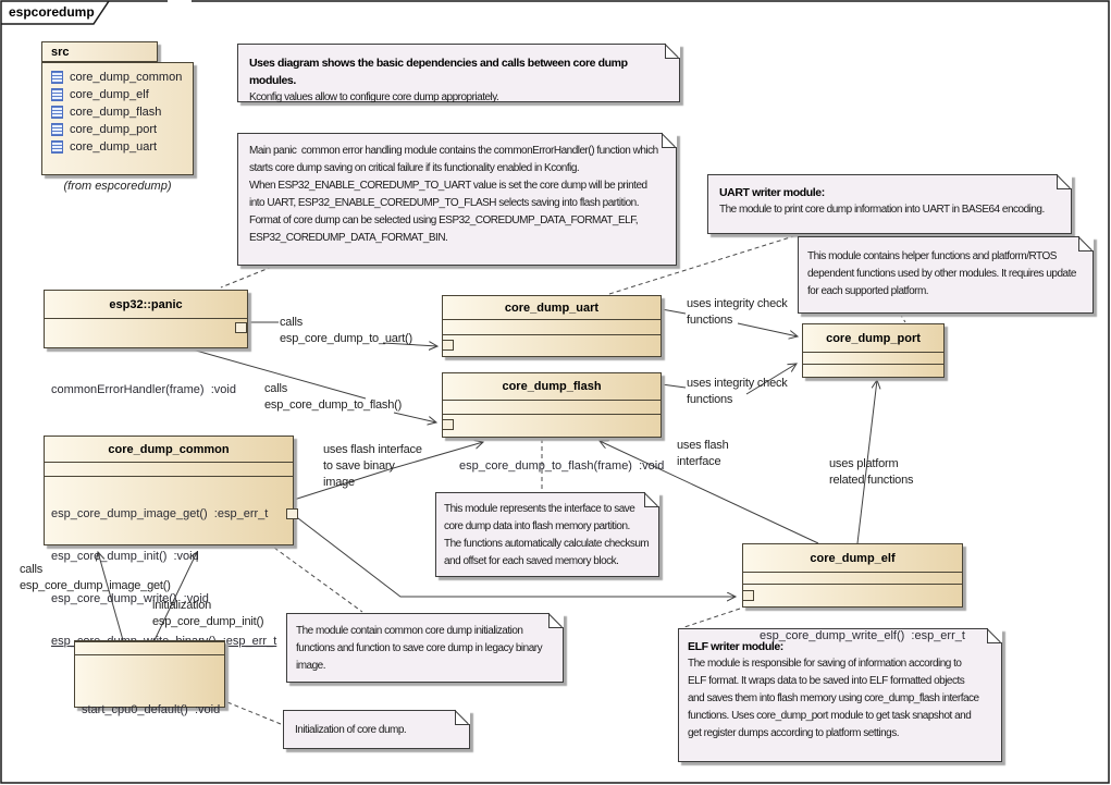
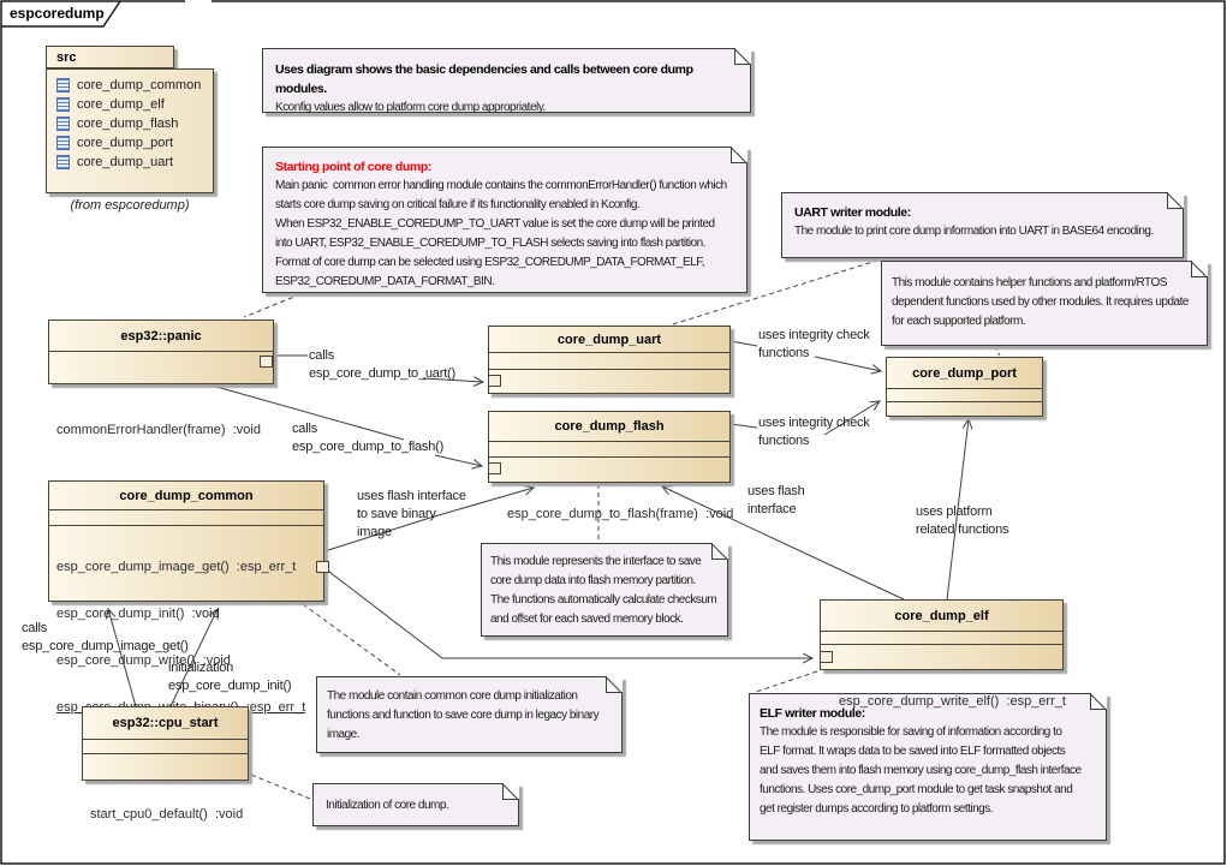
  espcoredump
  src
  core_dump_common
  core_dump_elf
  core_dump_flash
  core_dump_port
  core_dump_uart
  (from espcoredump)
  Uses diagram shows the basic dependencies and calls between core dump modules.
- Kconfig values allow to configure core dump appropriately.
+ Kconfig values allow to platform core dump appropriately.
+ Starting point of core dump:
  Main panic common error handling module contains the commonErrorHandler() function which
  starts core dump saving on critical failure if its functionality enabled in Kconfig.
  When ESP32_ENABLE_COREDUMP_TO_UART value is set the core dump will be printed
  into UART, ESP32_ENABLE_COREDUMP_TO_FLASH selects saving into flash partition.
  Format of core dump can be selected using ESP32_COREDUMP_DATA_FORMAT_ELF,
  ESP32_COREDUMP_DATA_FORMAT_BIN.
  UART writer module:
  The module to print core dump information into UART in BASE64 encoding.
  This module contains helper functions and platform/RTOS
  dependent functions used by other modules. It requires update
  for each supported platform.
  This module represents the interface to save
  core dump data into flash memory partition.
  The functions automatically calculate checksum
  and offset for each saved memory block.
  The module contain common core dump initialization
  functions and function to save core dump in legacy binary
  image.
  Initialization of core dump.
  ELF writer module:
  The module is responsible for saving of information according to
  ELF format. It wraps data to be saved into ELF formatted objects
  and saves them into flash memory using core_dump_flash interface
  functions. Uses core_dump_port module to get task snapshot and
  get register dumps according to platform settings.
  esp32::panic
  commonErrorHandler(frame) :void
  core_dump_uart
  core_dump_flash
  esp_core_dump_to_flash(frame) :void
  core_dump_port
  core_dump_common
  esp_core_dump_image_get() :esp_err_t
  esp_core_dump_init() :void
  esp_core_dump_write() :void
+ esp32::cpu_start
  start_cpu0_default() :void
  core_dump_elf
  esp_core_dump_write_elf() :esp_err_t
  calls
  esp_core_dump_to_uart()
  calls
  esp_core_dump_to_flash()
  uses integrity check
  functions
  uses integrity check
  functions
  uses flash interface
  to save binary
  image
  uses flash
  interface
  uses platform
  related functions
  calls
  esp_core_dump_image_get()
  initialization
  esp_core_dump_init()
